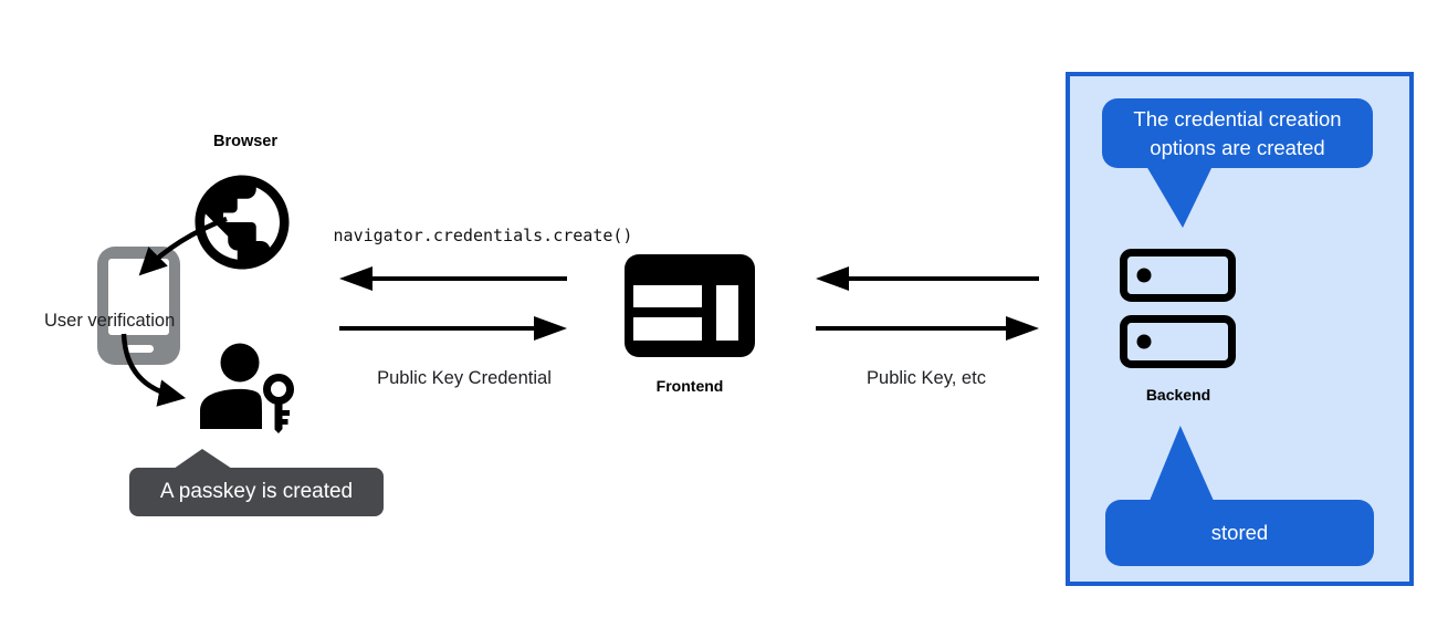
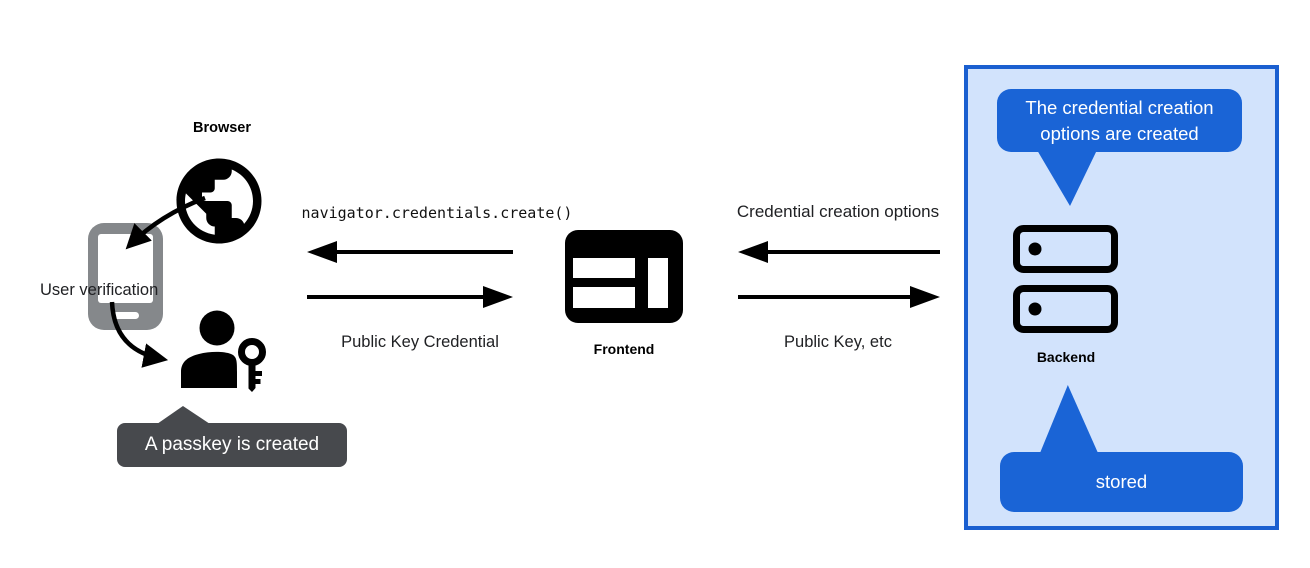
  Browser
  User verification
  A passkey is created
  navigator.credentials.create()
  Public Key Credential
  Frontend
+ Credential creation options
  Public Key, etc
  The credential creation
  options are created
  Backend
  stored
